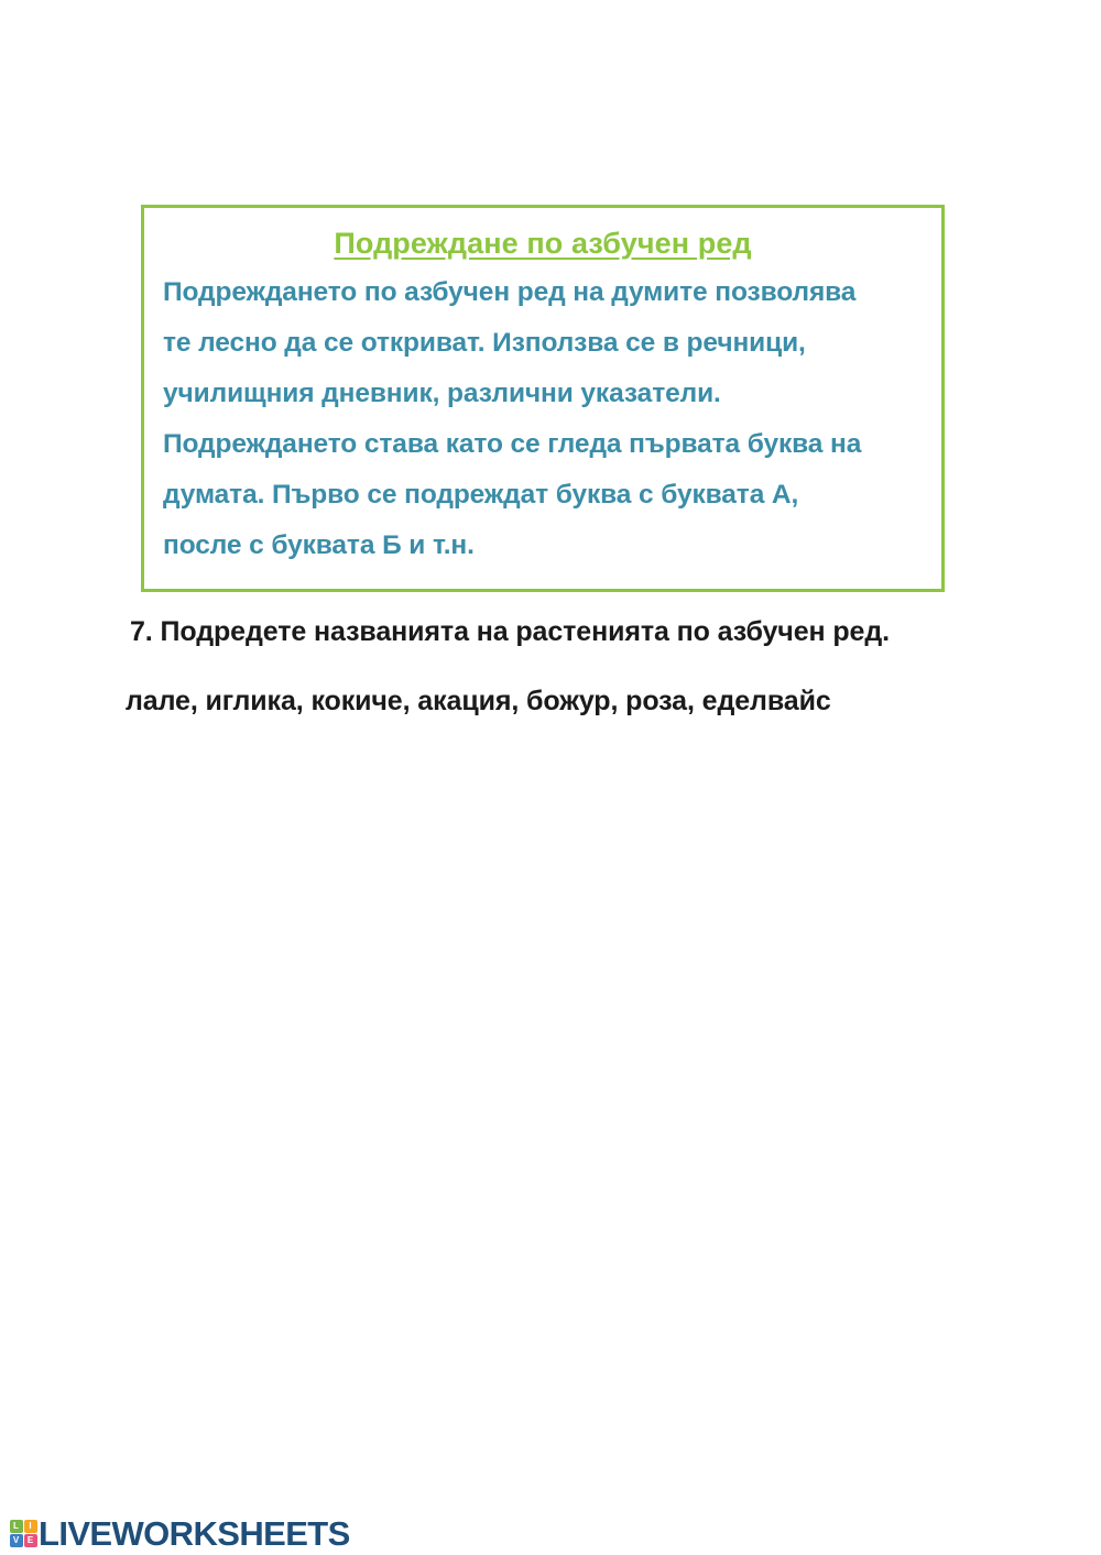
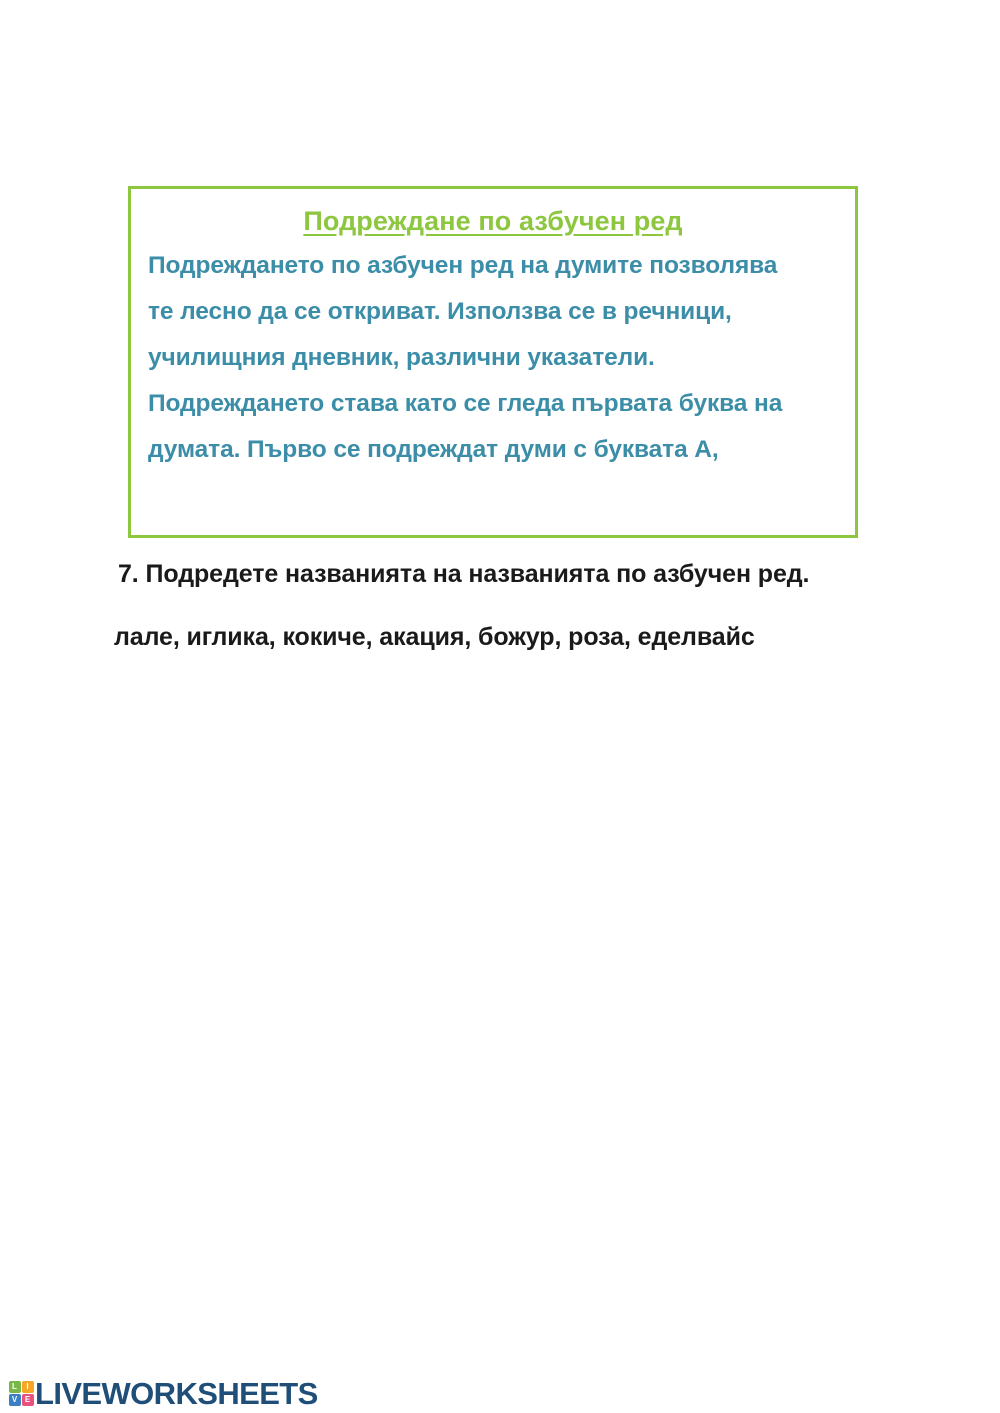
  Подреждане по азбучен ред
  Подреждането по азбучен ред на думите позволява
  те лесно да се откриват. Използва се в речници,
  училищния дневник, различни указатели.
  Подреждането става като се гледа първата буква на
- думата. Първо се подреждат буква с буквата А,
+ думата. Първо се подреждат думи с буквата А,
- после с буквата Б и т.н.
- 7. Подредете названията на растенията по азбучен ред.
+ 7. Подредете названията на названията по азбучен ред.
  лале, иглика, кокиче, акация, божур, роза, еделвайс
  L
  I
  V
  E
  LIVEWORKSHEETS
